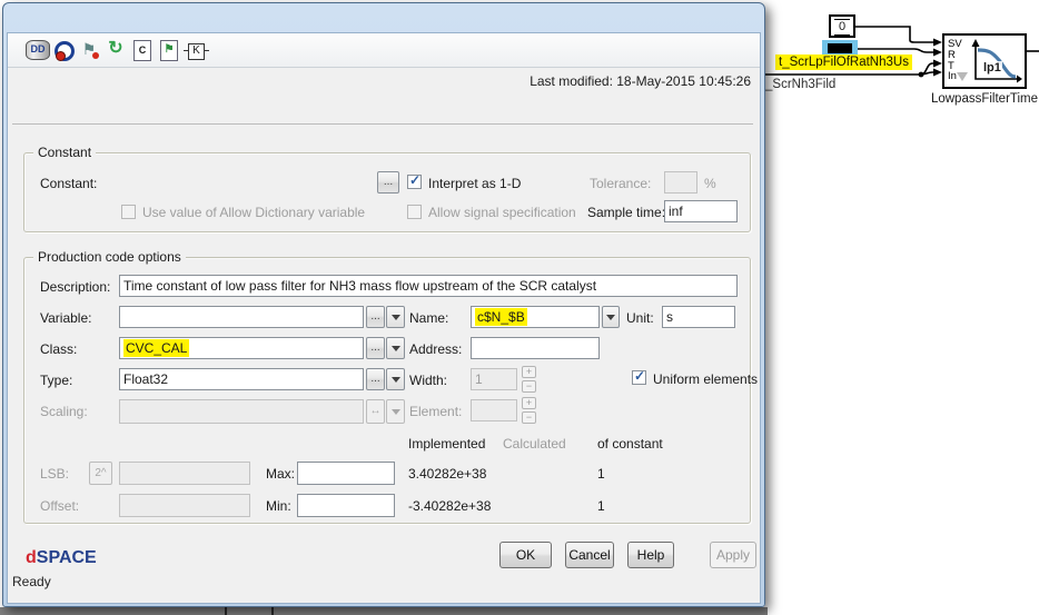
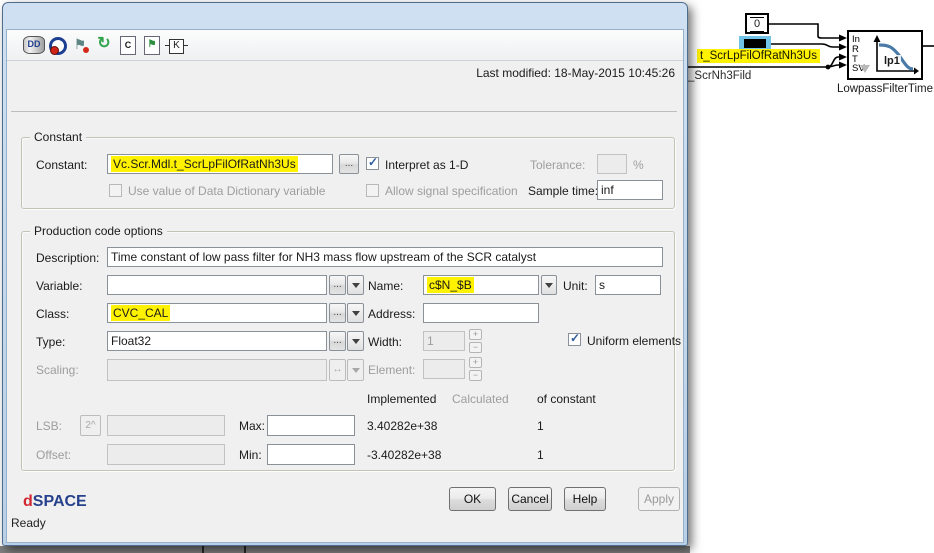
  0
  t_ScrLpFilOfRatNh3Us
  _ScrNh3Fild
- SV
+ In
  R
  T
- In
+ SV
  lp1
  LowpassFilterTime
  DD
  ⚑
  ↻
  C
  ⚑
  K
  Last modified: 18-May-2015 10:45:26
  Constant
  Constant:
+ Vc.Scr.Mdl.t_ScrLpFilOfRatNh3Us
  ...
  Interpret as 1-D
  Tolerance:
  %
- Use value of Allow Dictionary variable
+ Use value of Data Dictionary variable
  Allow signal specification
  Sample time
  inf
  Production code options
  Description:
  Time constant of low pass filter for NH3 mass flow upstream of the SCR catalyst
  Variable:
  ...
  Name:
  c$N_$B
  Unit:
  s
  Class:
  CVC_CAL
  ...
  Address:
  Type:
  Float32
  ...
  Width:
  1
  +
  −
  Uniform elements
  Scaling:
  ↔
  Element:
  +
  −
  Implemented
  Calculated
  of constant
  LSB:
  2^
  Max:
  3.40282e+38
  1
  Offset:
  Min:
  -3.40282e+38
  1
  OK
  Cancel
  Help
  Apply
  dSPACE
  Ready
